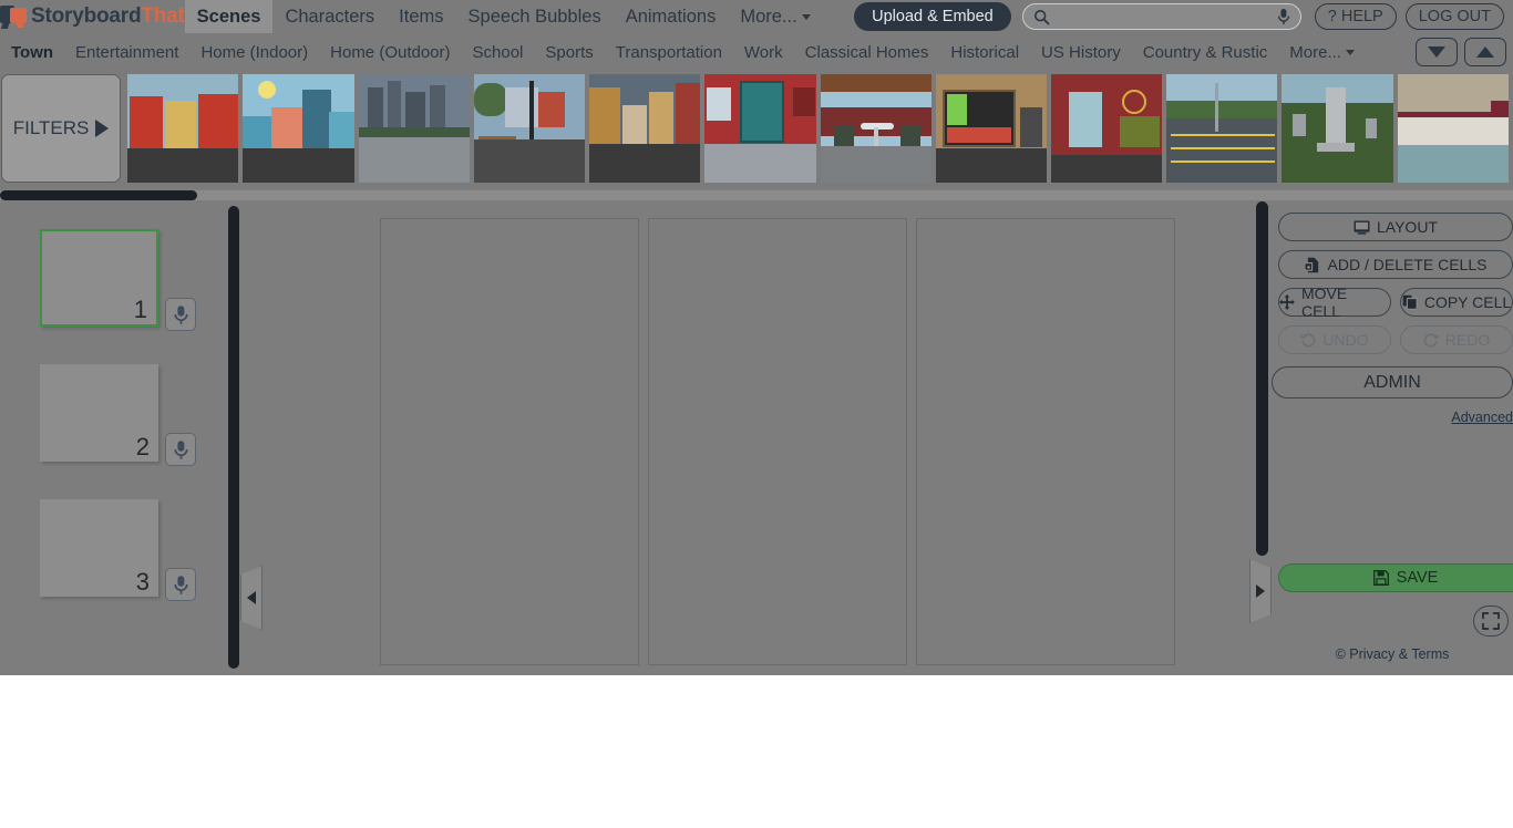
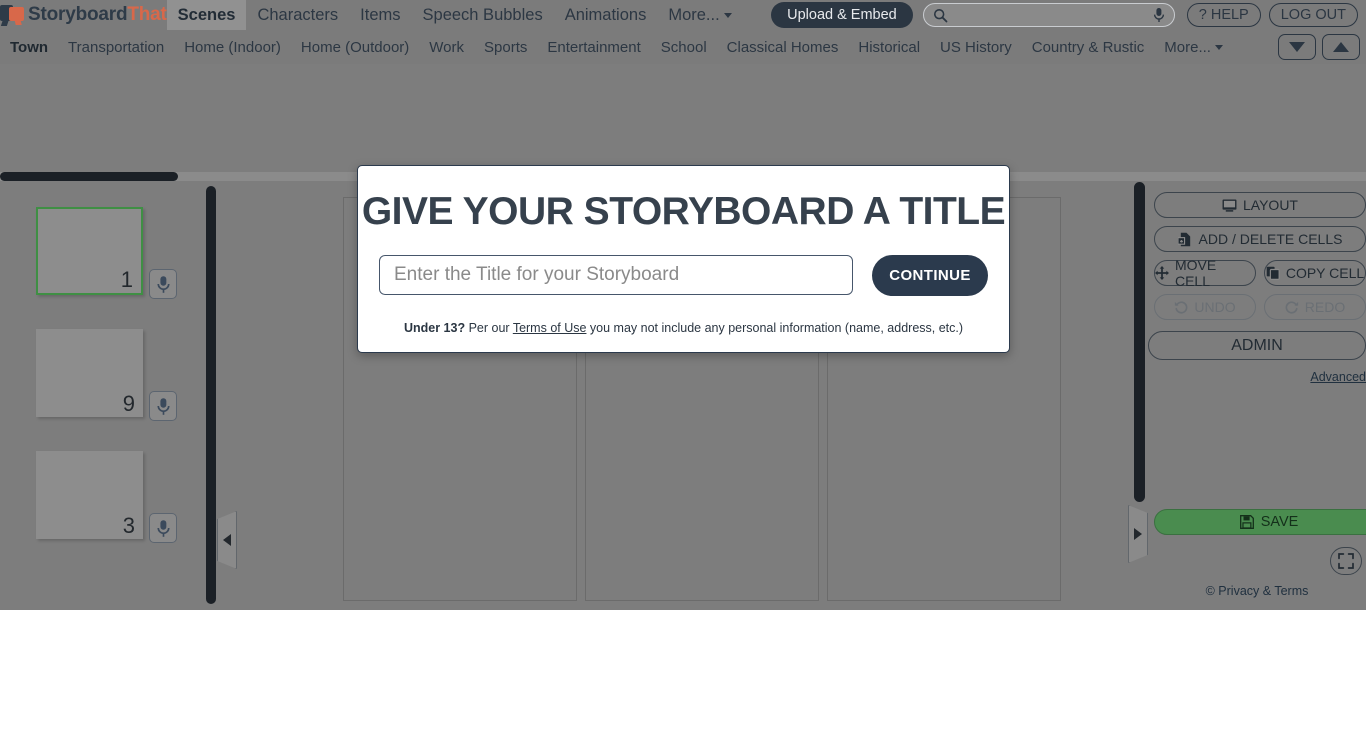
  StoryboardThat
  Scenes
  Characters
  Items
  Speech Bubbles
  Animations
  More...
  Upload & Embed
  ? HELP
  LOG OUT
  Town
- Entertainment
+ Transportation
  Home (Indoor)
  Home (Outdoor)
- School
+ Work
  Sports
- Transportation
+ Entertainment
- Work
+ School
  Classical Homes
  Historical
  US History
  Country & Rustic
  More...
- FILTERS
  1
- 2
+ 9
  3
  LAYOUT
  ADD / DELETE CELLS
  MOVE CELL
  COPY CELL
  ADMIN
  Advanced
  SAVE
  © Privacy & Terms
+ GIVE YOUR STORYBOARD A TITLE
+ Enter the Title for your Storyboard
+ CONTINUE
+ Under 13? Per our Terms of Use you may not include any personal information (name, address, etc.)
